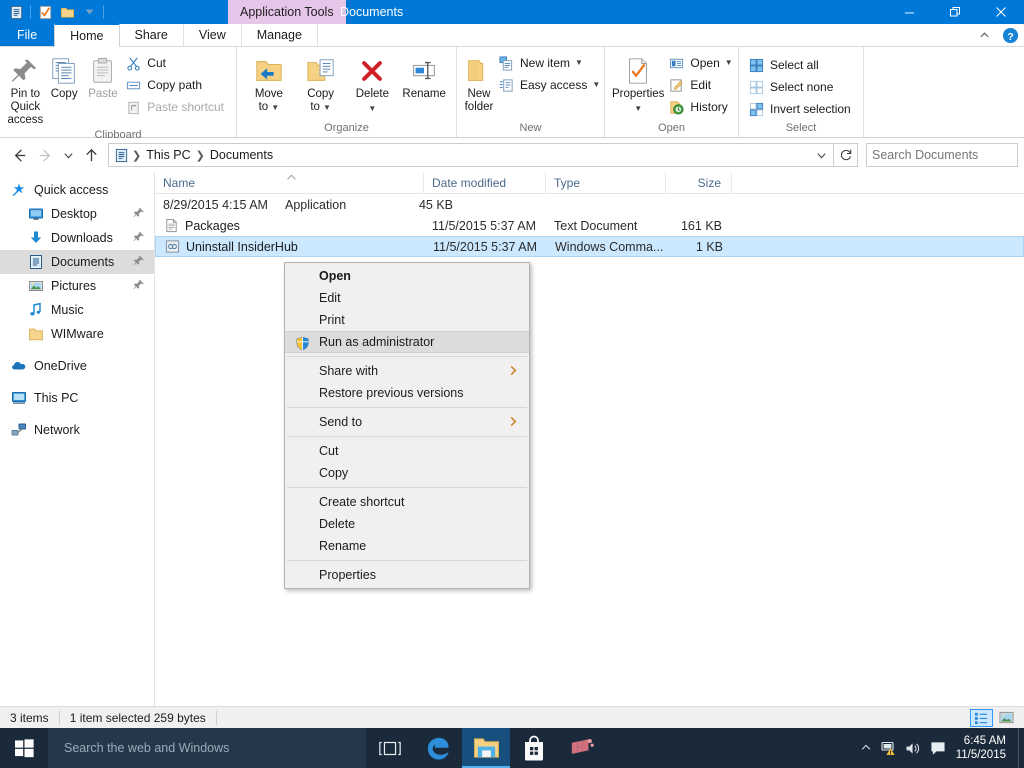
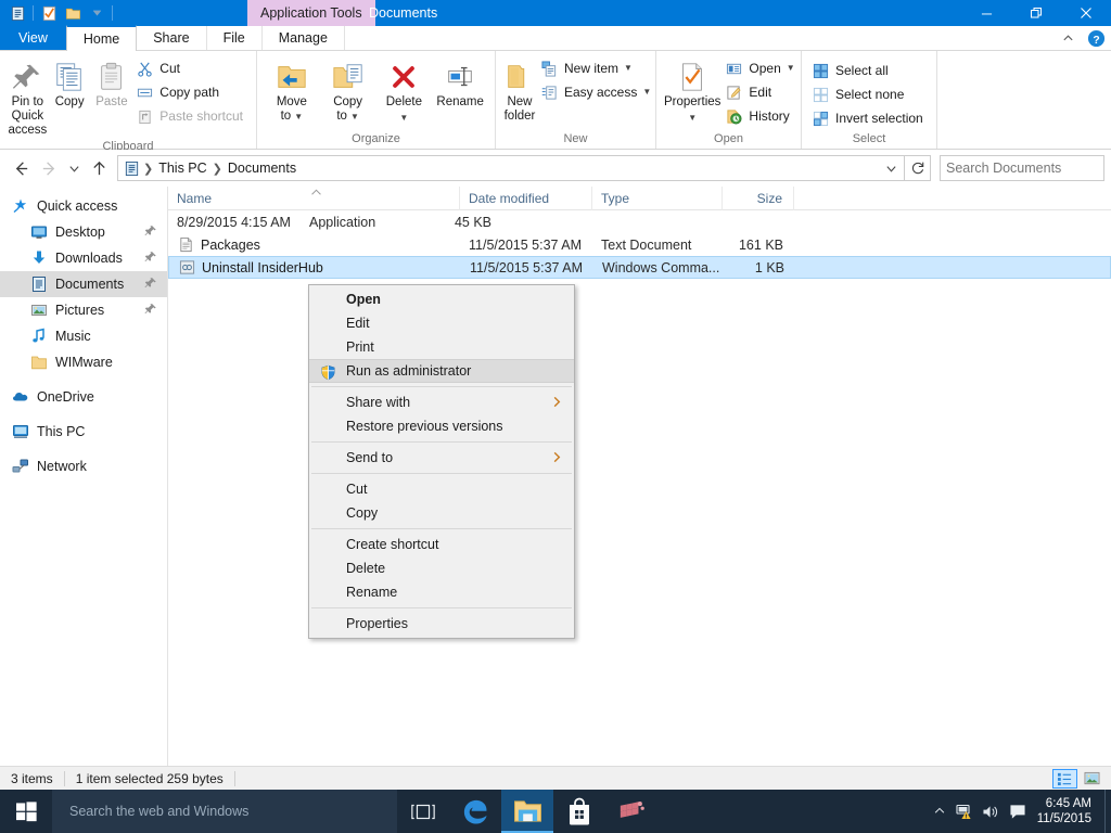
  Application Tools
  Documents
- File
+ View
  Home
  Share
- View
+ File
  Manage
  ?
  Pin to Quick
  access
  Copy
  Paste
  Cut
  Copy path
  Paste shortcut
  Clipboard
  Move
  to
  ▼
  Copy
  to
  ▼
  Delete
  ▼
  Rename
  Organize
  New
  folder
  New item
  ▼
  Easy access
  ▼
  New
  Properties
  ▼
  Open
  ▼
  Edit
  History
  Open
  Select all
  Select none
  Invert selection
  Select
  ❯
  This PC
  ❯
  Documents
  Search Documents
  Quick access
  Desktop
  Downloads
  Documents
  Pictures
  Music
  WIMware
  OneDrive
  This PC
  Network
  Name
  Date modified
  Type
  Size
  8/29/2015 4:15 AM
  Application
  45 KB
  Packages
  11/5/2015 5:37 AM
  Text Document
  161 KB
  Uninstall InsiderHub
  11/5/2015 5:37 AM
  Windows Comma...
  1 KB
  Open
  Edit
  Print
  Run as administrator
  Share with
  Restore previous versions
  Send to
  Cut
  Copy
  Create shortcut
  Delete
  Rename
  Properties
  3 items
  1 item selected 259 bytes
  Search the web and Windows
  6:45 AM
  11/5/2015
